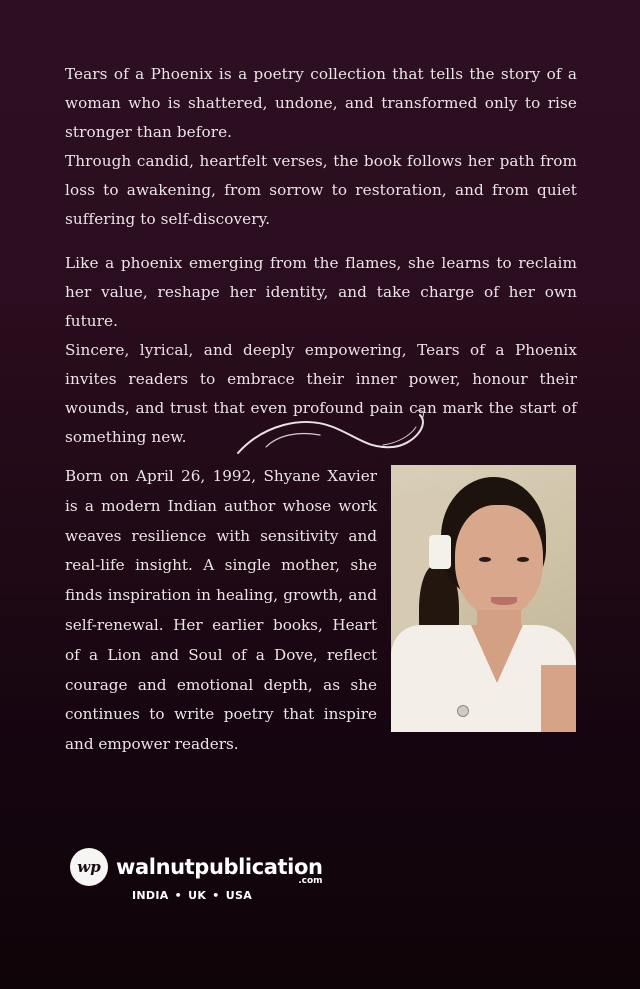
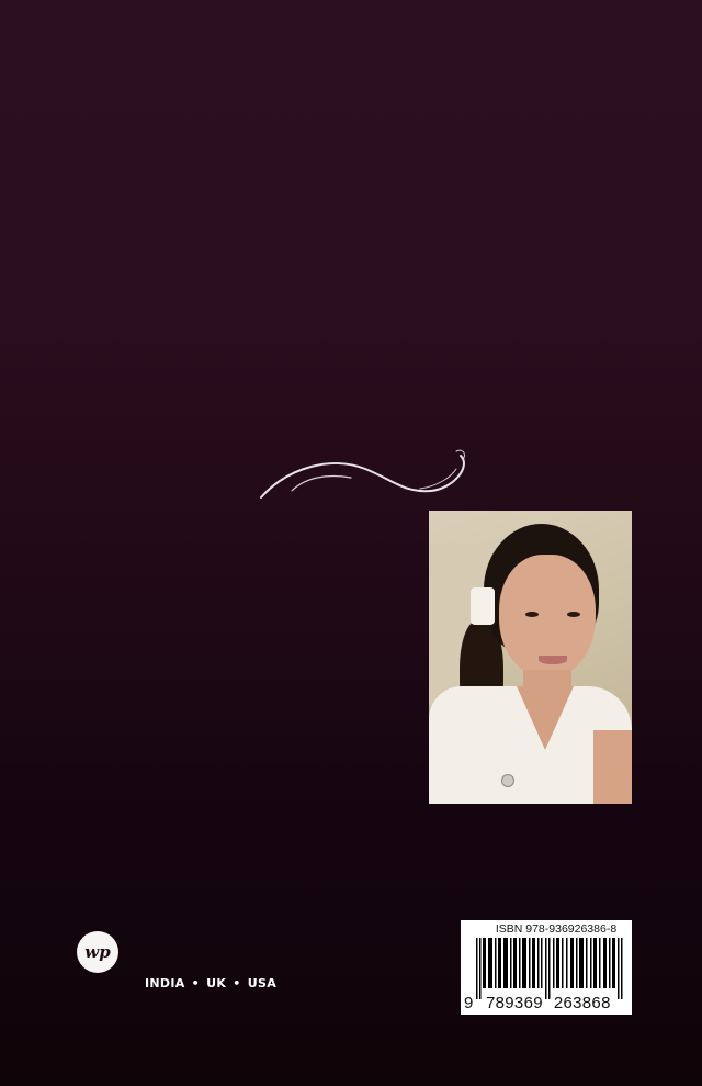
- Tears of a Phoenix is a poetry collection that tells the story of a woman who is shattered, undone, and transformed only to rise stronger than before.
- Through candid, heartfelt verses, the book follows her path from loss to awakening, from sorrow to restoration, and from quiet suffering to self-discovery.
- Like a phoenix emerging from the flames, she learns to reclaim her value, reshape her identity, and take charge of her own future.
- Sincere, lyrical, and deeply empowering, Tears of a Phoenix invites readers to embrace their inner power, honour their wounds, and trust that even profound pain can mark the start of something new.
- Born on April 26, 1992, Shyane Xavier is a modern Indian author whose work weaves resilience with sensitivity and real-life insight. A single mother, she finds inspiration in healing, growth, and self-renewal. Her earlier books, Heart of a Lion and Soul of a Dove, reflect courage and emotional depth, as she continues to write poetry that inspire and empower readers.
  wp
- walnutpublication
- .com
  INDIA • UK • USA
+ ISBN 978-936926386-8
+ 9
+ 789369
+ 263868
